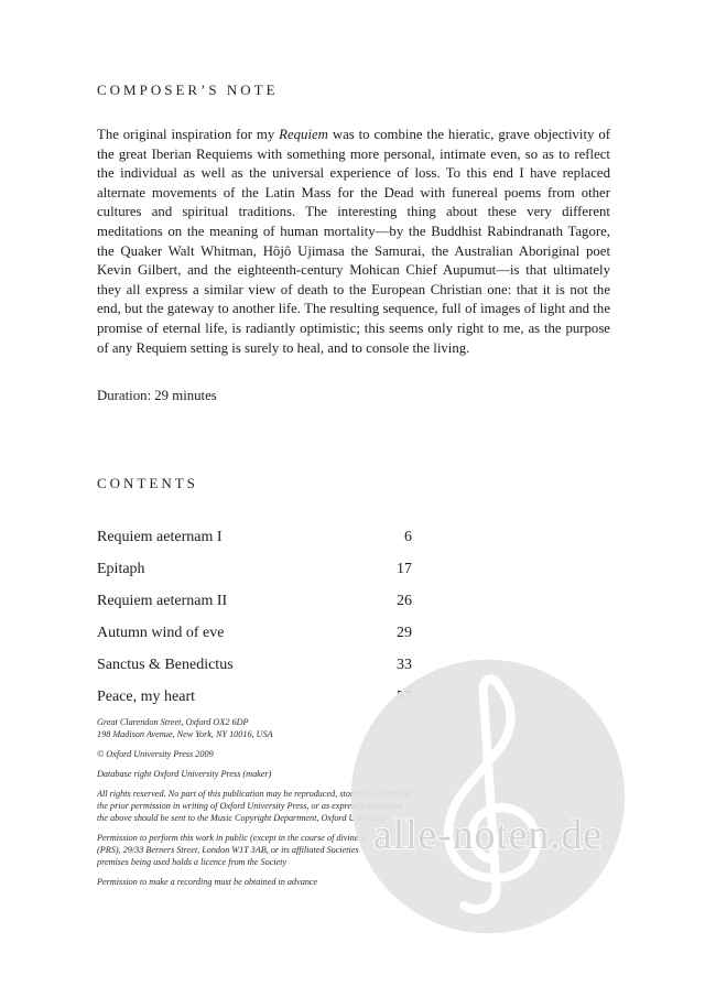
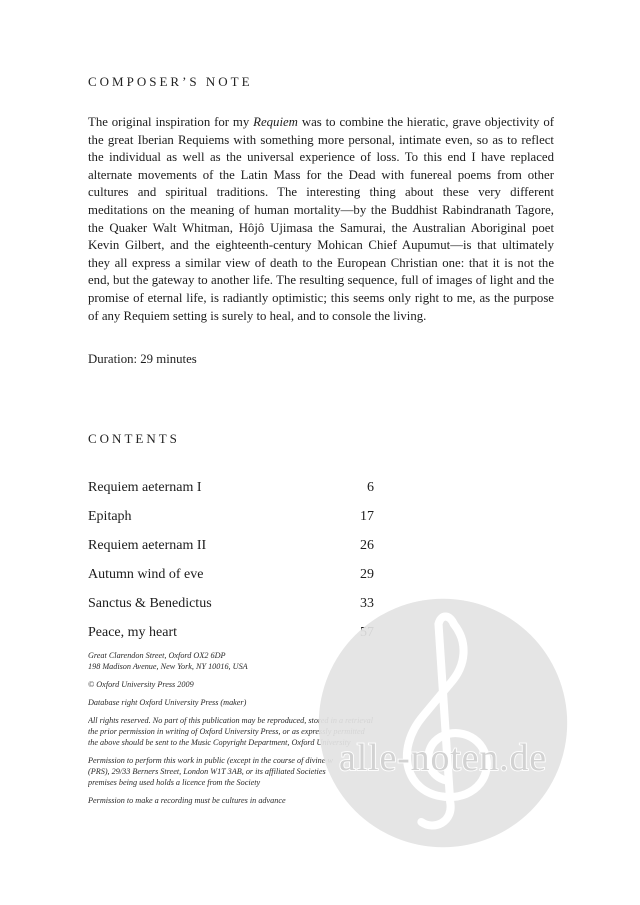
  COMPOSER’S NOTE
  The original inspiration for my Requiem was to combine the hieratic, grave objectivity of the great Iberian Requiems with something more personal, intimate even, so as to reflect the individual as well as the universal experience of loss. To this end I have replaced alternate movements of the Latin Mass for the Dead with funereal poems from other cultures and spiritual traditions. The interesting thing about these very different meditations on the meaning of human mortality—by the Buddhist Rabindranath Tagore, the Quaker Walt Whitman, Hôjô Ujimasa the Samurai, the Australian Aboriginal poet Kevin Gilbert, and the eighteenth-century Mohican Chief Aupumut—is that ultimately they all express a similar view of death to the European Christian one: that it is not the end, but the gateway to another life. The resulting sequence, full of images of light and the promise of eternal life, is radiantly optimistic; this seems only right to me, as the purpose of any Requiem setting is surely to heal, and to console the living.
  Duration: 29 minutes
  CONTENTS
  Requiem aeternam I
  6
  Epitaph
  17
  Requiem aeternam II
  26
  Autumn wind of eve
  29
  Sanctus & Benedictus
  33
  Peace, my heart
  Great Clarendon Street, Oxford OX2 6DP
  198 Madison Avenue, New York, NY 10016, USA
  © Oxford University Press 2009
  Database right Oxford University Press (maker)
  All rights reserved. No part of this publication may be reproduced, sto
  the prior permission in writing of Oxford University Press, or as expre
  the above should be sent to the Music Copyright Department, Oxford U
  Permission to perform this work in public (except in the course of divine
  (PRS), 29/33 Berners Street, London W1T 3AB, or its affiliated Societies
  premises being used holds a licence from the Society
- Permission to make a recording must be obtained in advance
+ Permission to make a recording must be cultures in advance
  alle-noten.de
